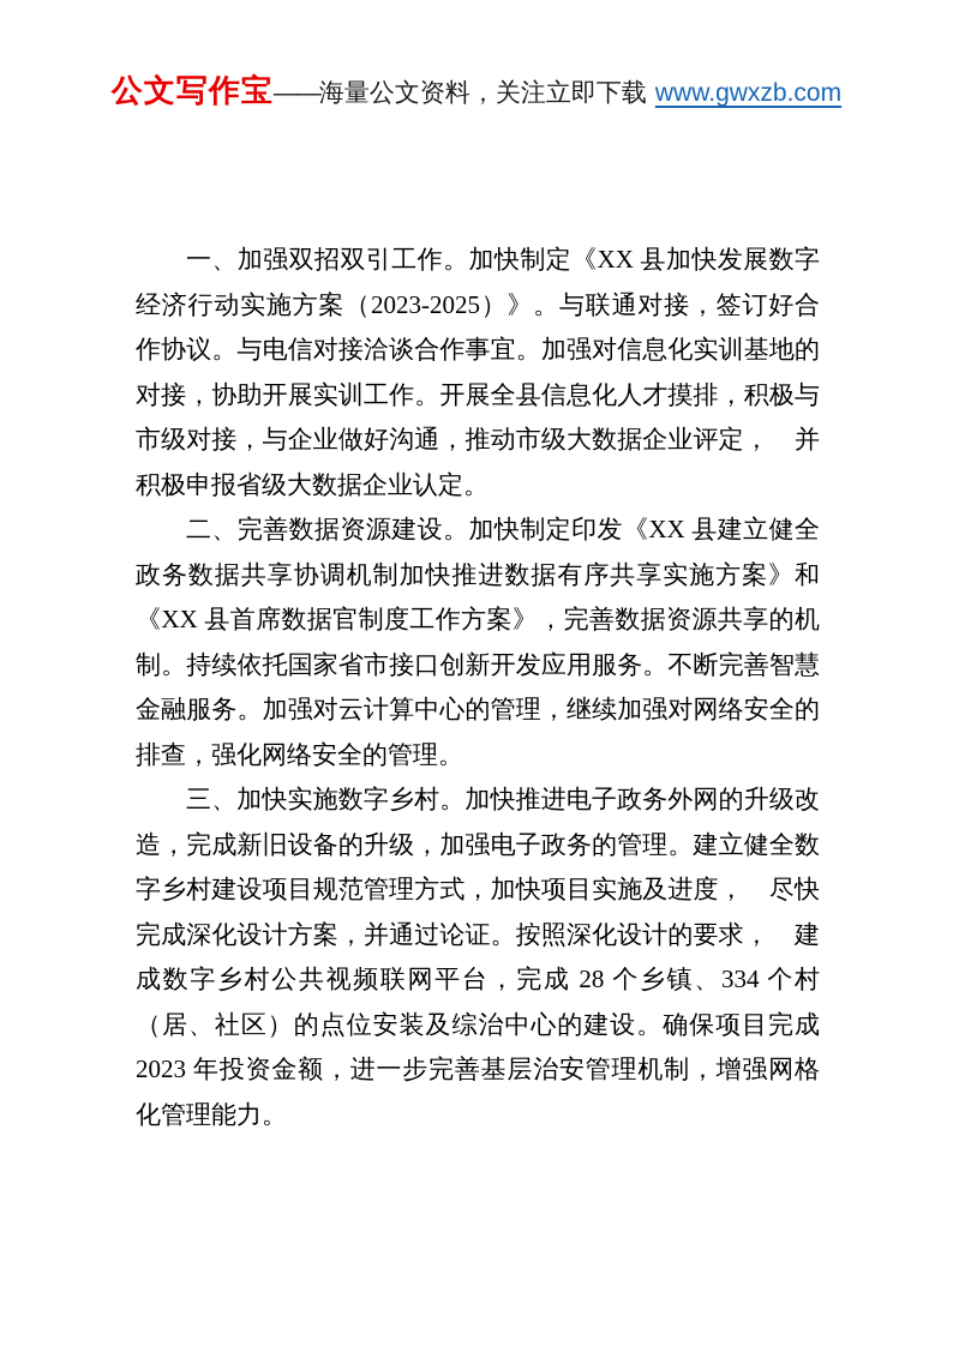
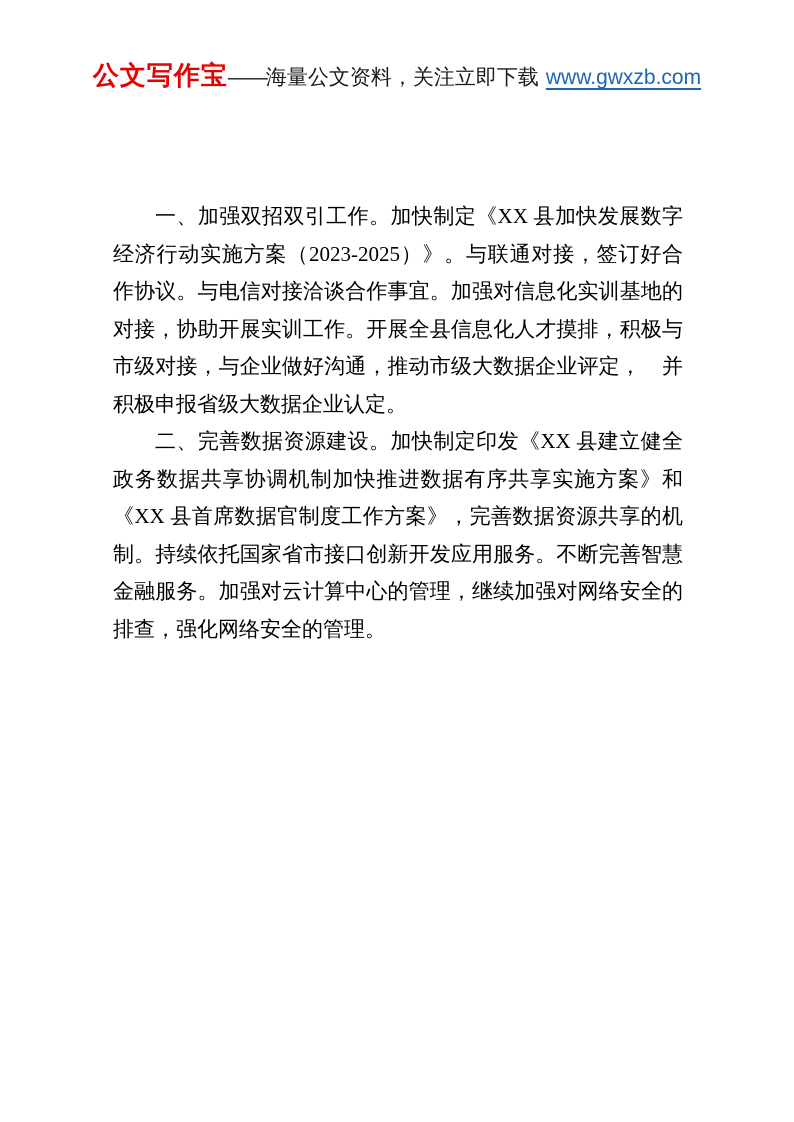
  公文写作宝——海量公文资料，关注立即下载 www.gwxzb.com
  一、加强双招双引工作。加快制定《XX 县加快发展数字经济行动实施方案（2023-2025）》。与联通对接，签订好合作协议。与电信对接洽谈合作事宜。加强对信息化实训基地的对接，协助开展实训工作。开展全县信息化人才摸排，积极与市级对接，与企业做好沟通，推动市级大数据企业评定， 并积极申报省级大数据企业认定。
  二、完善数据资源建设。加快制定印发《XX 县建立健全政务数据共享协调机制加快推进数据有序共享实施方案》和《XX 县首席数据官制度工作方案》，完善数据资源共享的机制。持续依托国家省市接口创新开发应用服务。不断完善智慧金融服务。加强对云计算中心的管理，继续加强对网络安全的排查，强化网络安全的管理。
- 三、加快实施数字乡村。加快推进电子政务外网的升级改造，完成新旧设备的升级，加强电子政务的管理。建立健全数字乡村建设项目规范管理方式，加快项目实施及进度， 尽快完成深化设计方案，并通过论证。按照深化设计的要求， 建成数字乡村公共视频联网平台，完成 28 个乡镇、334 个村（居、社区）的点位安装及综治中心的建设。确保项目完成 2023 年投资金额，进一步完善基层治安管理机制，增强网格化管理能力。
